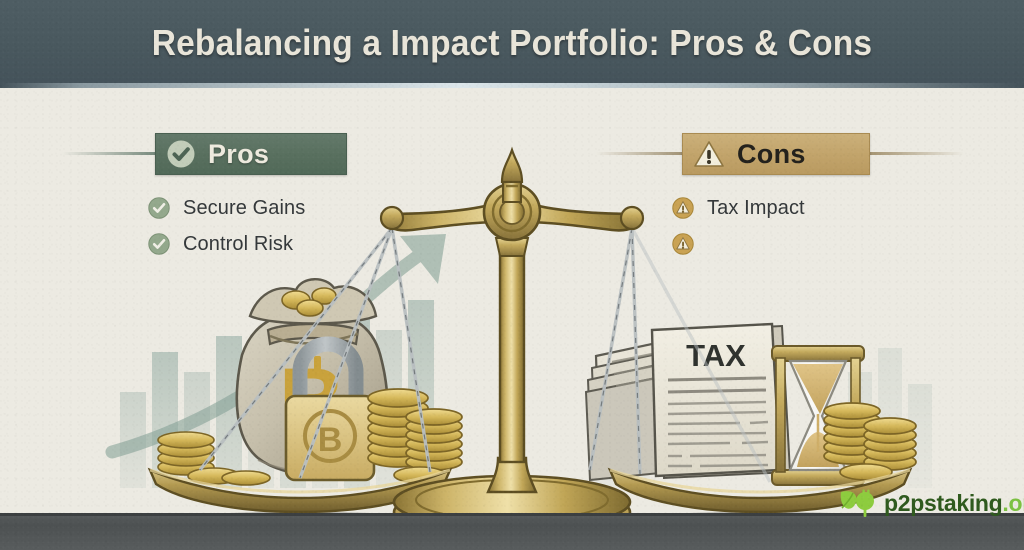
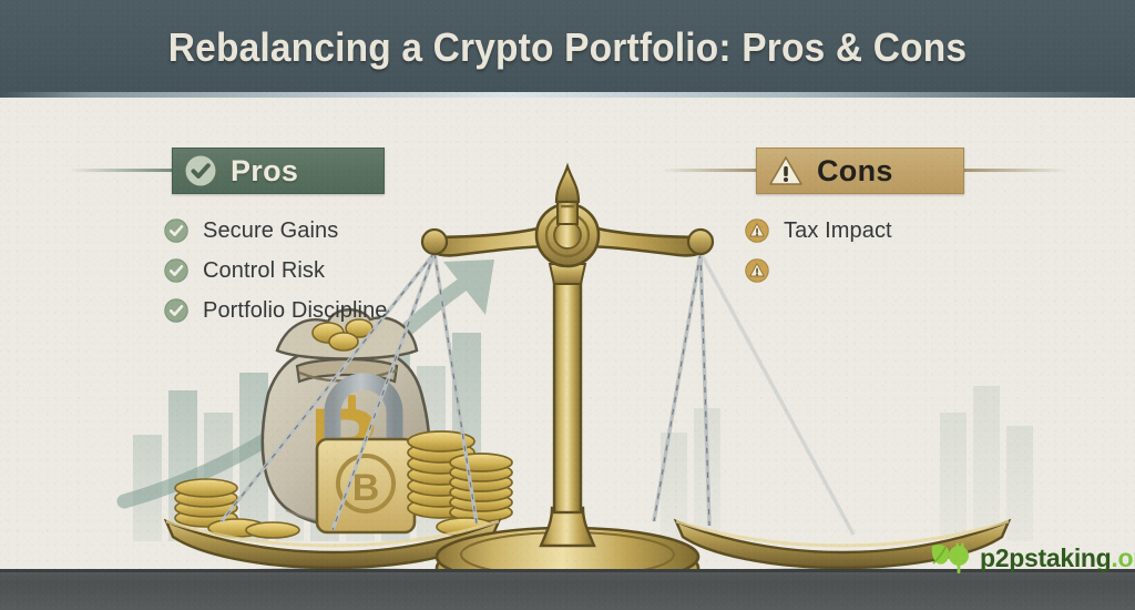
  B
- TAX
- Rebalancing a Impact Portfolio: Pros & Cons
+ Rebalancing a Crypto Portfolio: Pros & Cons
  Pros
  Cons
  Secure Gains
  Control Risk
+ Portfolio Discipline
  Tax Impact
  p2pstaking.o
